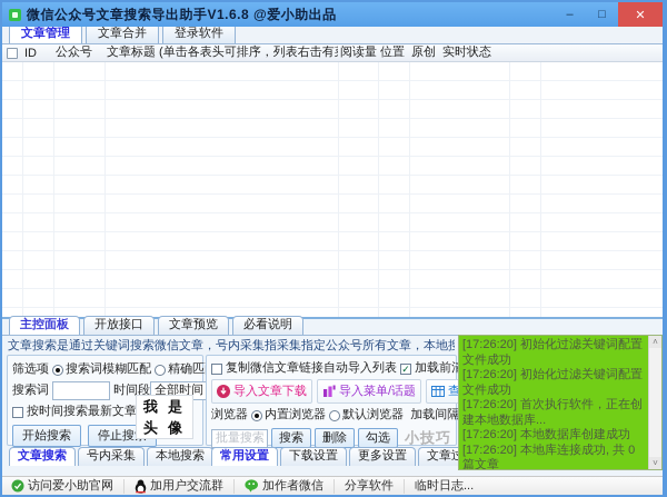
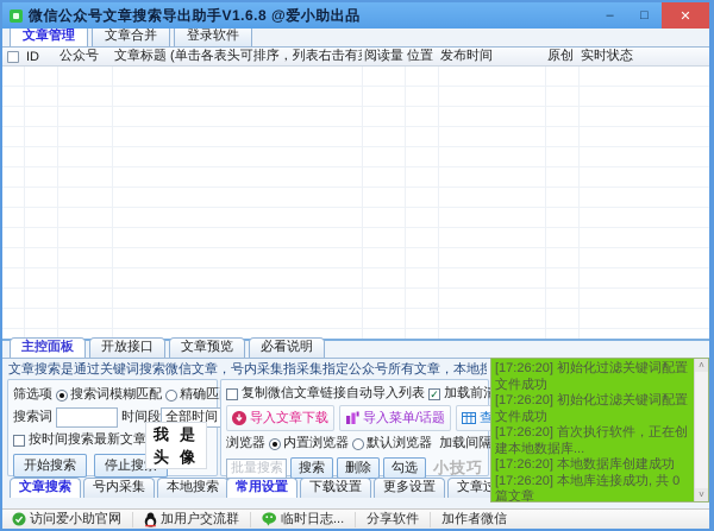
  微信公众号文章搜索导出助手V1.6.8 @爱小助出品
  –
  □
  ✕
  文章管理
  文章合并
  登录软件
  ID
  公众号
  文章标题 (单击各表头可排序，列表右击有
  阅读量
  位置
+ 发布时间
  原创
  实时状态
  主控面板
  开放接口
  文章预览
  必看说明
  文章搜索是通过关键词搜索微信文章，号内采集指采集指定公众号所有文章，本地搜
  筛选项
  搜索词模糊匹配
  精确匹
  搜索词
  时间段
  全部时间
  按时间搜索最新文章
  开始搜索
  停止搜
  我 是
  头 像
  文章搜索
  号内采集
  本地搜索
  复制微信文章链接自动导入列表
  ✓
  导入文章下载
  导入菜单/话题
  浏览器
  内置浏览器
  默认浏览器
  搜索
  删除
  勾选
  小技巧
  常用设置
  下载设置
  更多设置
  [17:26:20] 初始化过滤关键词配置文件成功
  [17:26:20] 初始化过滤关键词配置文件成功
  [17:26:20] 首次执行软件，正在创建本地数据库...
  [17:26:20] 本地数据库创建成功
  [17:26:20] 本地库连接成功, 共 0 篇文章
  ˄
  ˅
  访问爱小助官网
  加用户交流群
- 加作者微信
+ 临时日志...
  分享软件
- 临时日志...
+ 加作者微信
